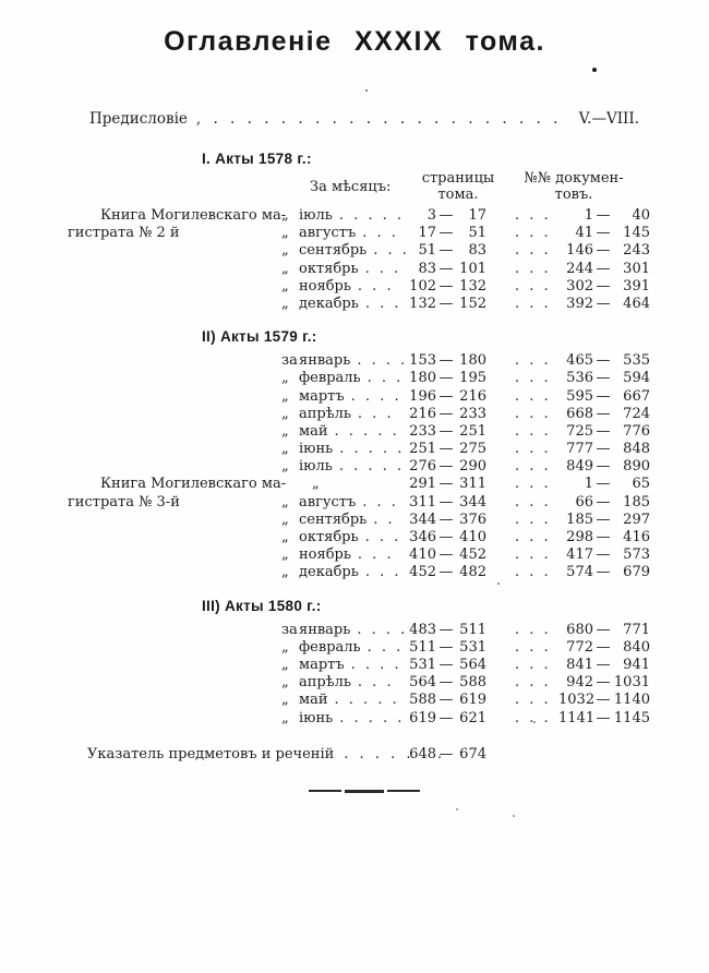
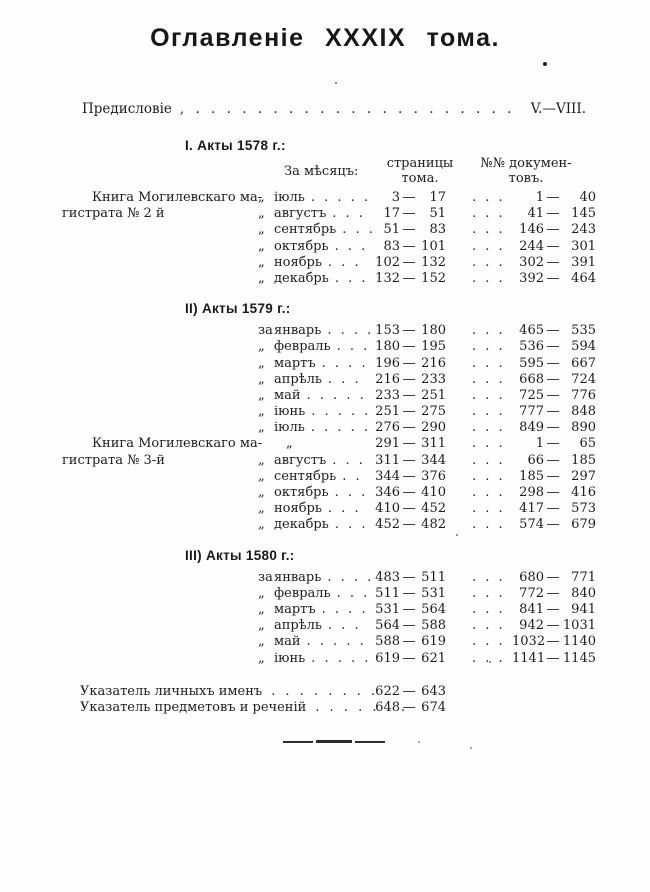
  Оглавленіе XXXIX тома.
  Предисловіе
  , . . . . . . . . . . . . . . . . . . . . .
  V.—VIII.
  I. Акты 1578 г.:
  За мѣсяцъ:
  страницы
  тома.
  №№ докумен-
  товъ.
  Книга Могилевскаго ма-
  „ іюль . . . . .
  3 — 17
  . . .
  1 — 40
  гистрата № 2 й
  „ августъ . . .
  17 — 51
  . . .
  41 — 145
  „ сентябрь . . .
  51 — 83
  . . .
  146 — 243
  „ октябрь . . .
  83 — 101
  . . .
  244 — 301
  „ ноябрь . . .
  102 — 132
  . . .
  302 — 391
  „ декабрь . . .
  132 — 152
  . . .
  392 — 464
  II) Акты 1579 г.:
  заянварь . . . .
  153 — 180
  . . .
  465 — 535
  „ февраль . . .
  180 — 195
  . . .
  536 — 594
  „ мартъ . . . .
  196 — 216
  . . .
  595 — 667
  „ апрѣль . . .
  216 — 233
  . . .
  668 — 724
  „ май . . . . .
  233 — 251
  . . .
  725 — 776
  „ іюнь . . . . .
  251 — 275
  . . .
  777 — 848
  „ іюль . . . . .
  276 — 290
  . . .
  849 — 890
  Книга Могилевскаго ма-
  „
  291 — 311
  . . .
  1 — 65
  гистрата № 3-й
  „ августъ . . .
  311 — 344
  . . .
  66 — 185
  „ сентябрь . .
  344 — 376
  . . .
  185 — 297
  „ октябрь . . .
  346 — 410
  . . .
  298 — 416
  „ ноябрь . . .
  410 — 452
  . . .
  417 — 573
  „ декабрь . . .
  452 — 482
  . . .
  574 — 679
  III) Акты 1580 г.:
  заянварь . . . .
  483 — 511
  . . .
  680 — 771
  „ февраль . . .
  511 — 531
  . . .
  772 — 840
  „ мартъ . . . .
  531 — 564
  . . .
  841 — 941
  „ апрѣль . . .
  564 — 588
  . . .
  942 — 1031
  „ май . . . . .
  588 — 619
  . . .
  1032— 1140
  „ іюнь . . . . .
  619 — 621
  . . .
  1141— 1145
+ Указатель личныхъ именъ . . . . . . . .
+ 622 — 643
  Указатель предметовъ и реченій . . . . . . .
  648 — 674
